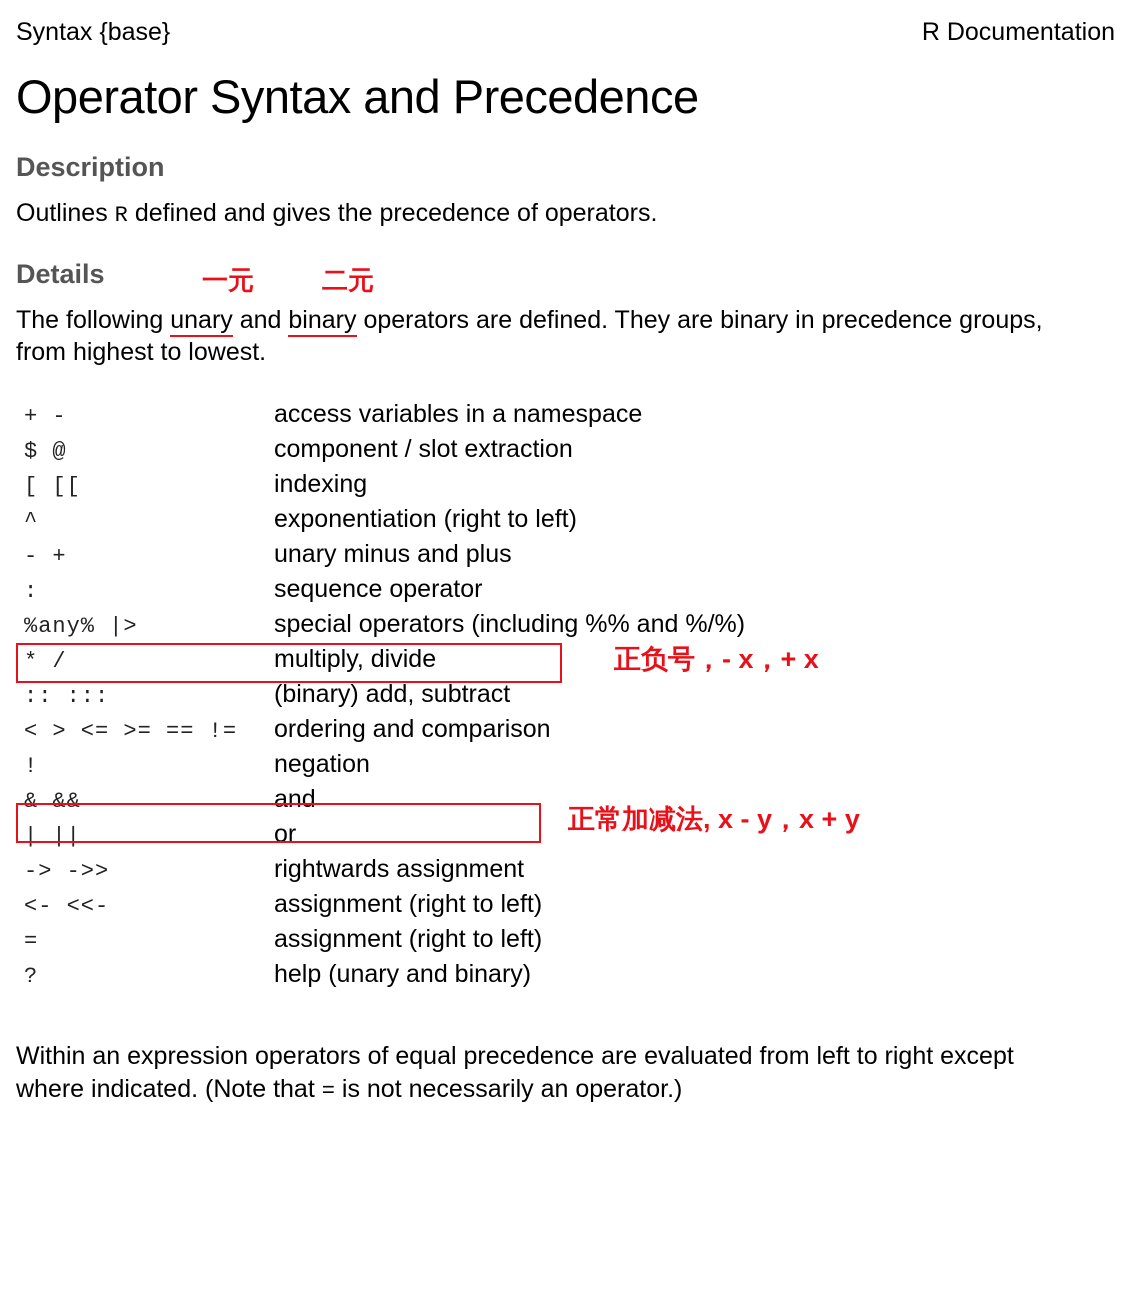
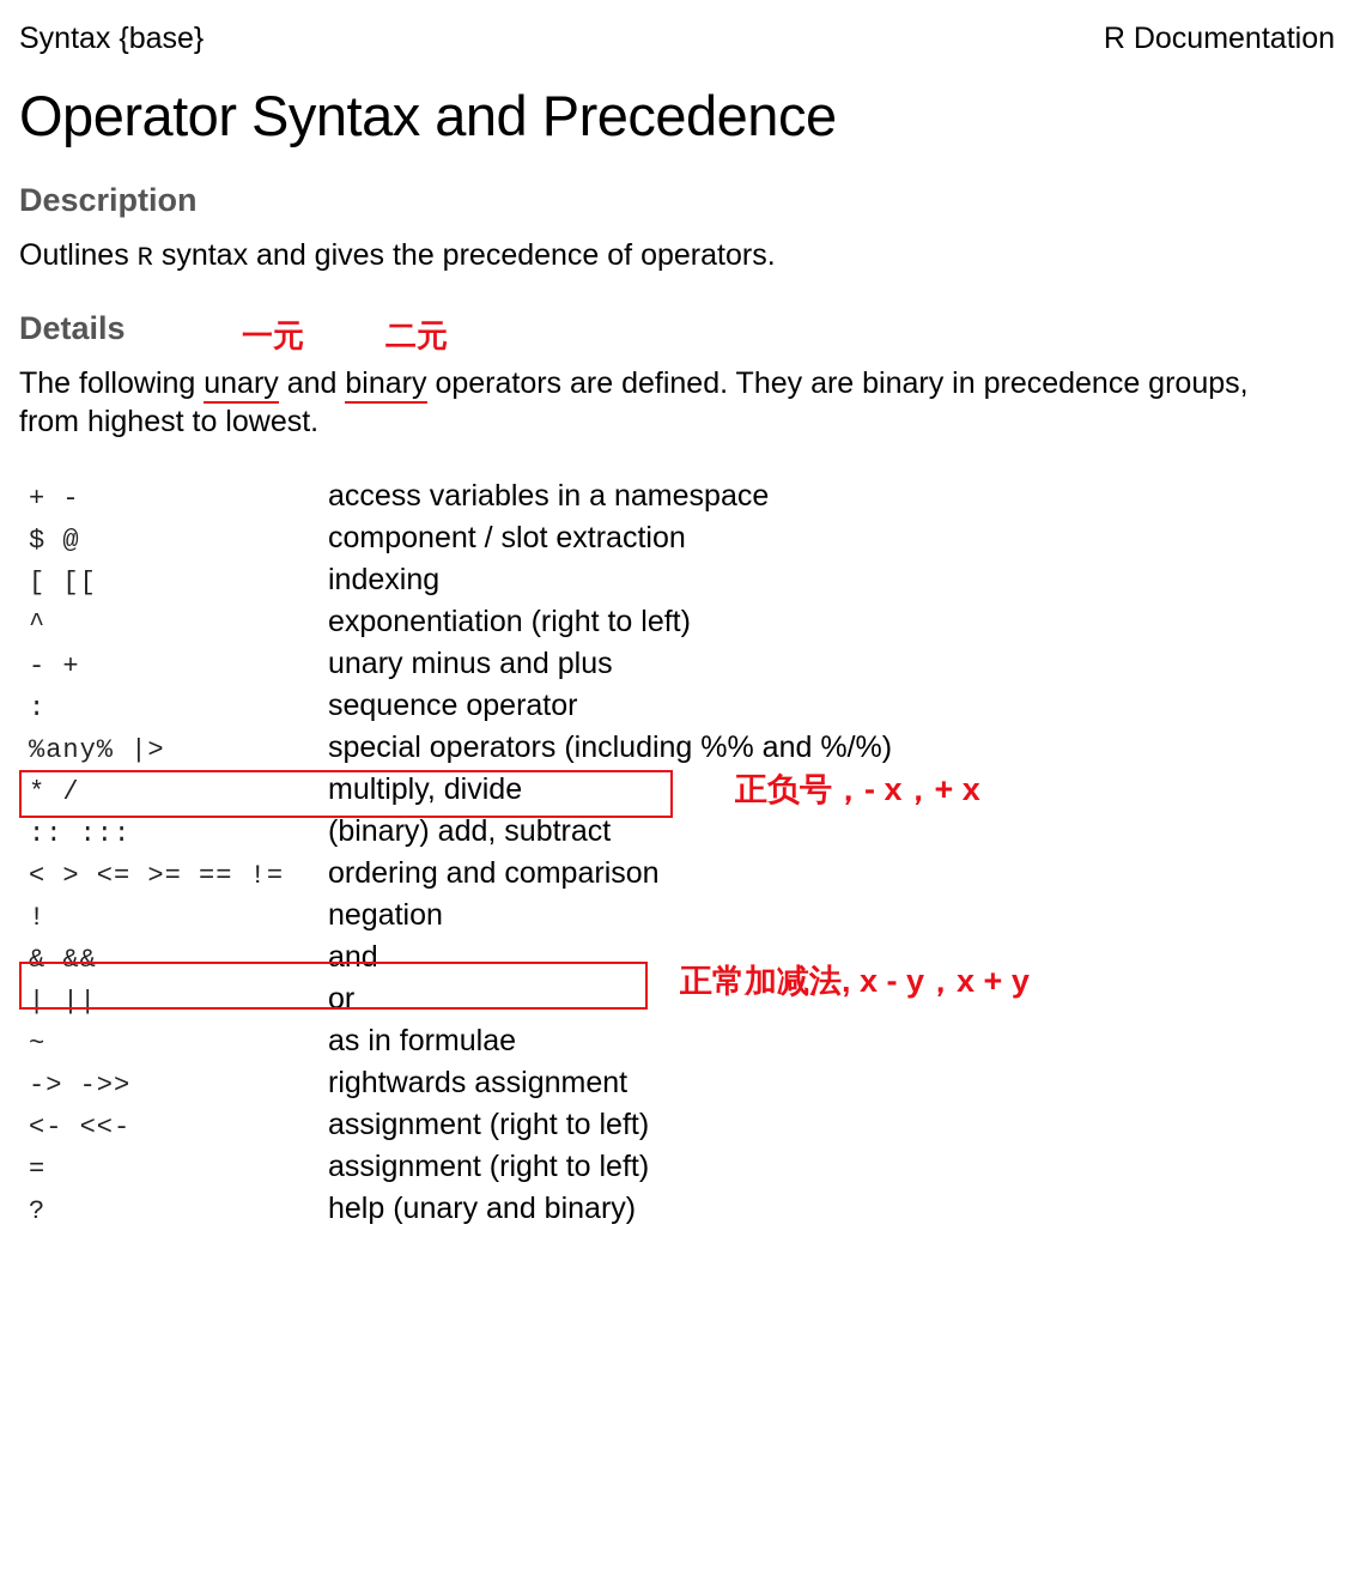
  Syntax {base}
  R Documentation
  Operator Syntax and Precedence
  Description
- Outlines R defined and gives the precedence of operators.
+ Outlines R syntax and gives the precedence of operators.
  Details
  一元
  二元
  The following unary and binary operators are defined. They are binary in precedence groups,
  from highest to lowest.
  + -	access variables in a namespace
  $ @	component / slot extraction
  [ [[	indexing
  ^	exponentiation (right to left)
  - +	unary minus and plus
  :	sequence operator
  %any% |>	special operators (including %% and %/%)
  * /	multiply, divide
  :: :::	(binary) add, subtract
  < > <= >= == !=	ordering and comparison
  !	negation
  & &&	and
  | ||	or
+ ~	as in formulae
  -> ->>	rightwards assignment
  <- <<-	assignment (right to left)
  =	assignment (right to left)
  ?	help (unary and binary)
- Within an expression operators of equal precedence are evaluated from left to right except
- where indicated. (Note that = is not necessarily an operator.)
  正负号，- x，+ x
  正常加减法, x - y，x + y
